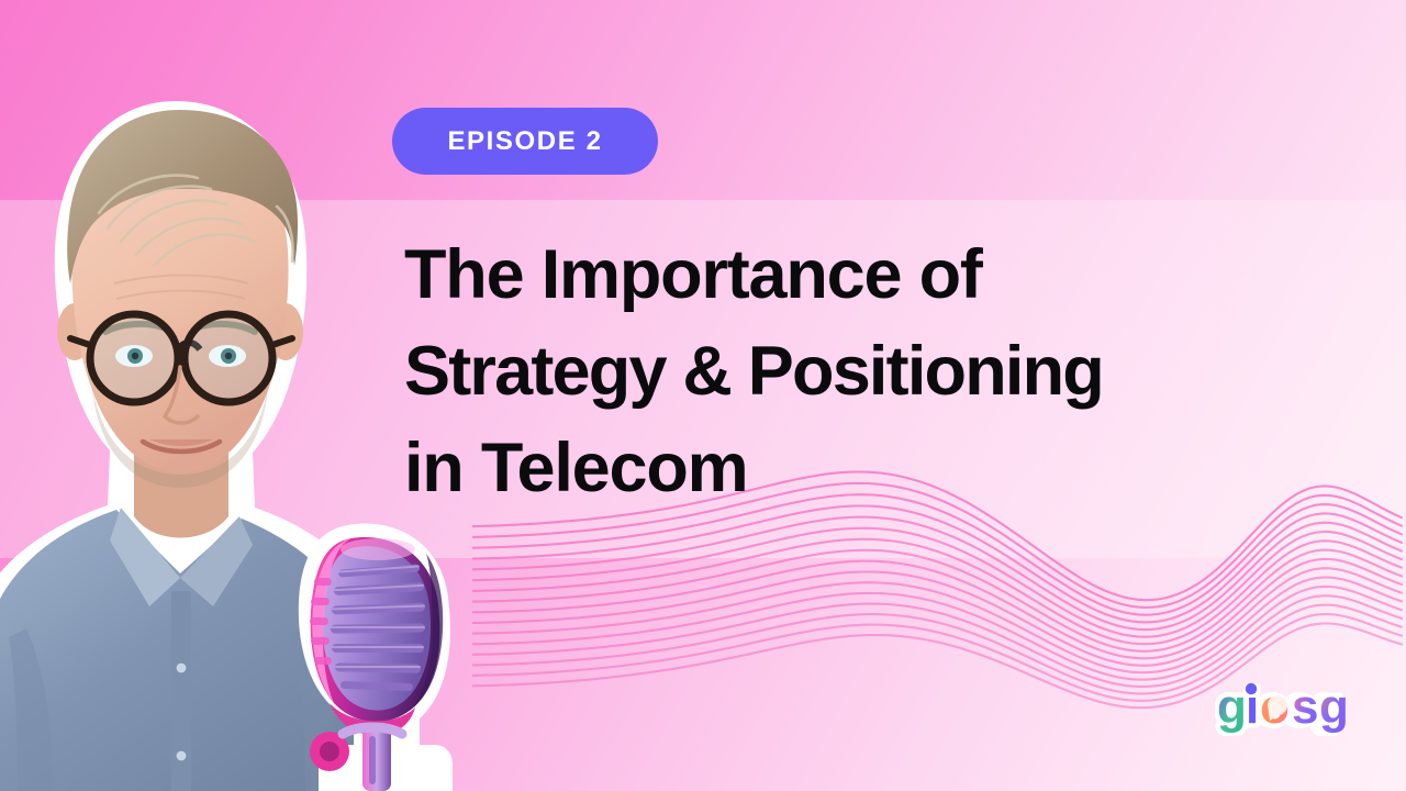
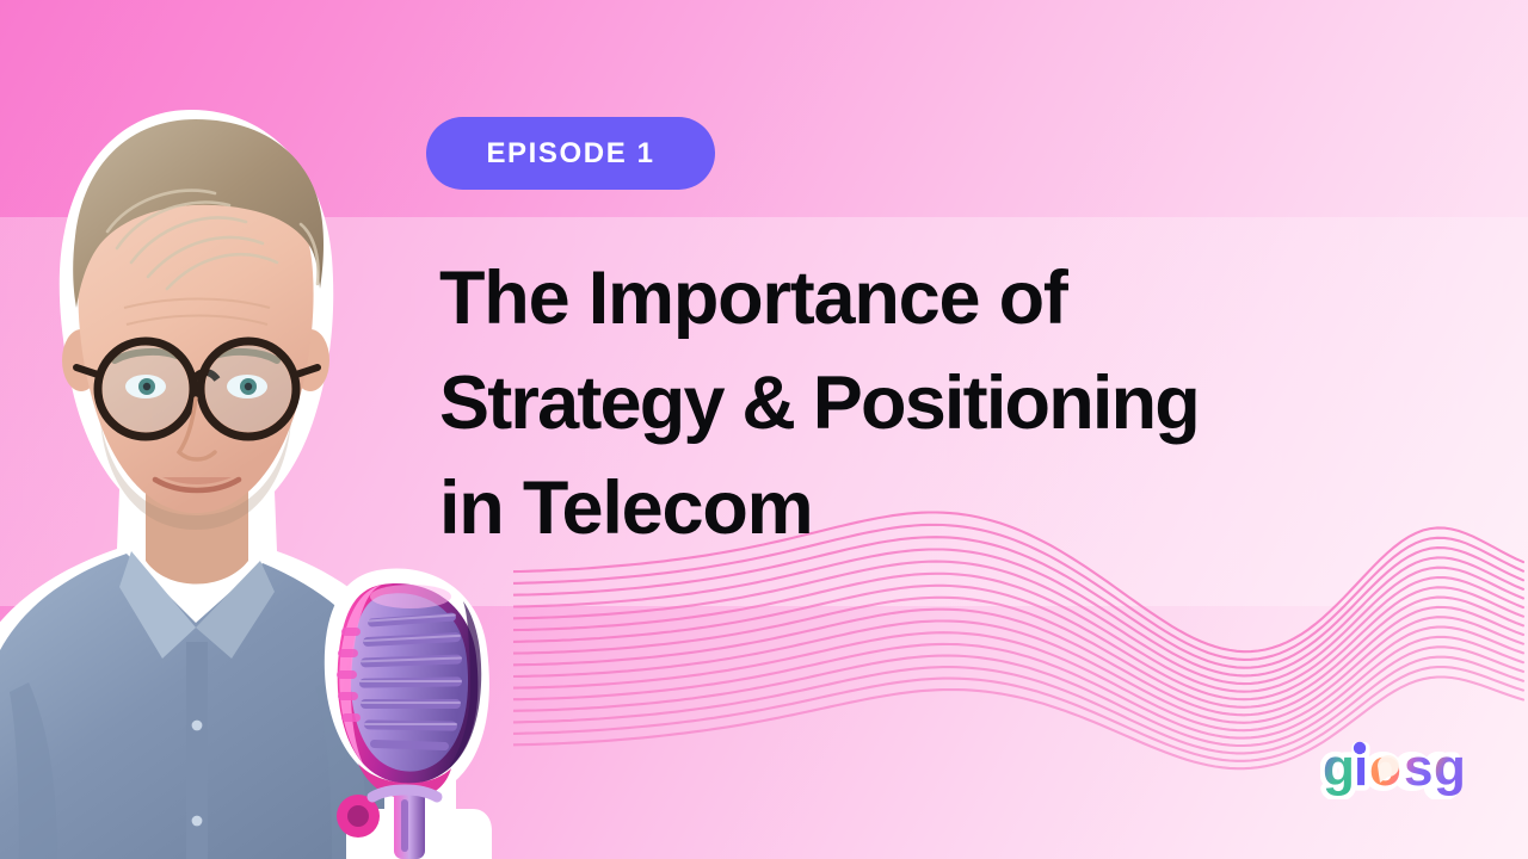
- EPISODE 2
+ EPISODE 1
  The Importance of
  Strategy & Positioning
  in Telecom
  gisg
  g
  i
  s
  g
